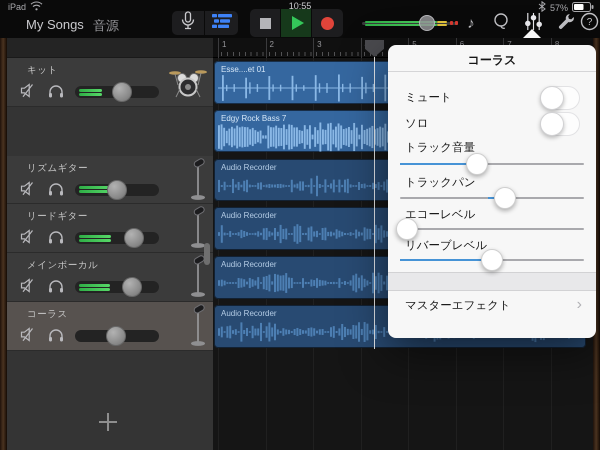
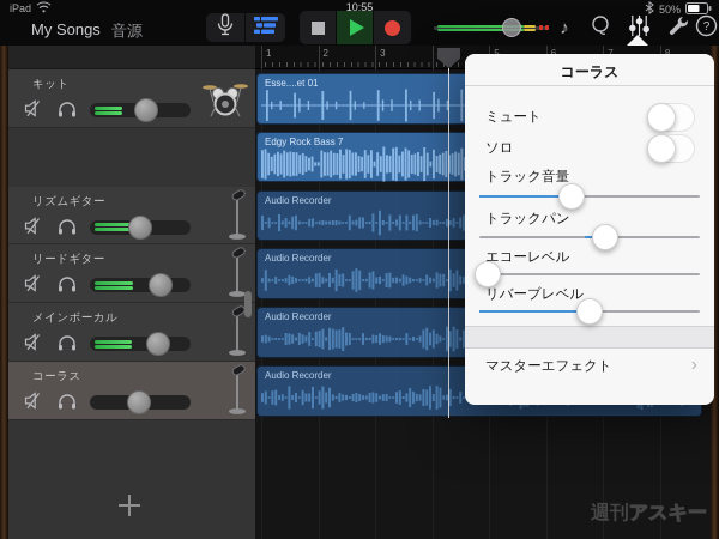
  iPad
  10:55
- 57%
+ 50%
  My Songs
  音源
  ♪
  ?
  キット
  リズムギター
  リードギター
  メインボーカル
  コーラス
  1
  2
  3
  Esse....et 01
  Edgy Rock Bass 7
  Audio Recorder
  Audio Recorder
  Audio Recorder
  Audio Recorder
  コーラス
  ミュート
  ソロ
  トラック音量
  トラックパン
  エコーレベル
  リバーブレベル
  マスターエフェクト
  ›
+ 週刊アスキー
